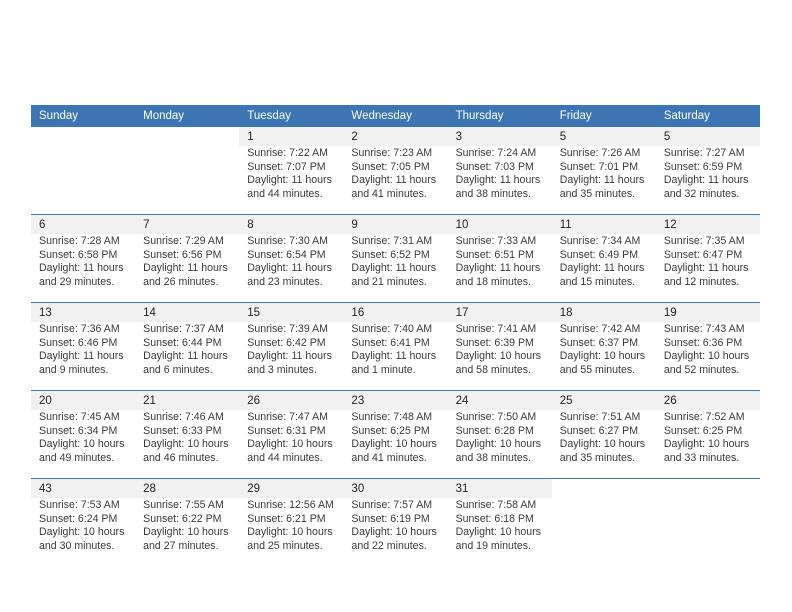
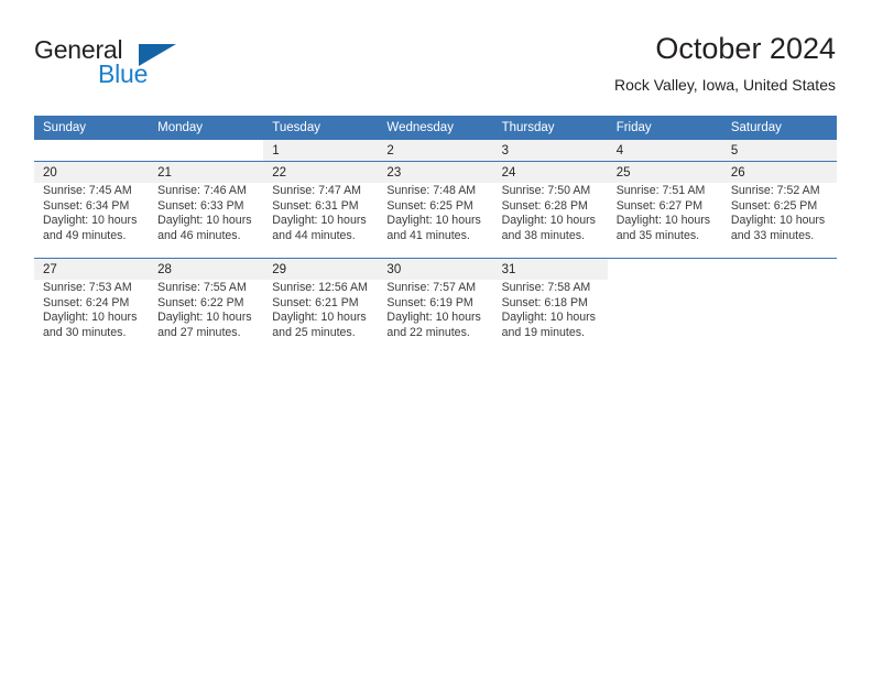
+ General
+ Blue
+ October 2024
+ Rock Valley, Iowa, United States
  Sunday	Monday	Tuesday	Wednesday	Thursday	Friday	Saturday
- 		1	2	3	5	5
+ 		1	2	3	4	5
- 		Sunrise: 7:22 AMSunset: 7:07 PMDaylight: 11 hoursand 44 minutes.	Sunrise: 7:23 AMSunset: 7:05 PMDaylight: 11 hoursand 41 minutes.	Sunrise: 7:24 AMSunset: 7:03 PMDaylight: 11 hoursand 38 minutes.	Sunrise: 7:26 AMSunset: 7:01 PMDaylight: 11 hoursand 35 minutes.	Sunrise: 7:27 AMSunset: 6:59 PMDaylight: 11 hoursand 32 minutes.
- 6	7	8	9	10	11	12
- Sunrise: 7:28 AMSunset: 6:58 PMDaylight: 11 hoursand 29 minutes.	Sunrise: 7:29 AMSunset: 6:56 PMDaylight: 11 hoursand 26 minutes.	Sunrise: 7:30 AMSunset: 6:54 PMDaylight: 11 hoursand 23 minutes.	Sunrise: 7:31 AMSunset: 6:52 PMDaylight: 11 hoursand 21 minutes.	Sunrise: 7:33 AMSunset: 6:51 PMDaylight: 11 hoursand 18 minutes.	Sunrise: 7:34 AMSunset: 6:49 PMDaylight: 11 hoursand 15 minutes.	Sunrise: 7:35 AMSunset: 6:47 PMDaylight: 11 hoursand 12 minutes.
- 13	14	15	16	17	18	19
- Sunrise: 7:36 AMSunset: 6:46 PMDaylight: 11 hoursand 9 minutes.	Sunrise: 7:37 AMSunset: 6:44 PMDaylight: 11 hoursand 6 minutes.	Sunrise: 7:39 AMSunset: 6:42 PMDaylight: 11 hoursand 3 minutes.	Sunrise: 7:40 AMSunset: 6:41 PMDaylight: 11 hoursand 1 minute.	Sunrise: 7:41 AMSunset: 6:39 PMDaylight: 10 hoursand 58 minutes.	Sunrise: 7:42 AMSunset: 6:37 PMDaylight: 10 hoursand 55 minutes.	Sunrise: 7:43 AMSunset: 6:36 PMDaylight: 10 hoursand 52 minutes.
- 20	21	26	23	24	25	26
+ 20	21	22	23	24	25	26
  Sunrise: 7:45 AMSunset: 6:34 PMDaylight: 10 hoursand 49 minutes.	Sunrise: 7:46 AMSunset: 6:33 PMDaylight: 10 hoursand 46 minutes.	Sunrise: 7:47 AMSunset: 6:31 PMDaylight: 10 hoursand 44 minutes.	Sunrise: 7:48 AMSunset: 6:25 PMDaylight: 10 hoursand 41 minutes.	Sunrise: 7:50 AMSunset: 6:28 PMDaylight: 10 hoursand 38 minutes.	Sunrise: 7:51 AMSunset: 6:27 PMDaylight: 10 hoursand 35 minutes.	Sunrise: 7:52 AMSunset: 6:25 PMDaylight: 10 hoursand 33 minutes.
- 43	28	29	30	31
+ 27	28	29	30	31
  Sunrise: 7:53 AMSunset: 6:24 PMDaylight: 10 hoursand 30 minutes.	Sunrise: 7:55 AMSunset: 6:22 PMDaylight: 10 hoursand 27 minutes.	Sunrise: 12:56 AMSunset: 6:21 PMDaylight: 10 hoursand 25 minutes.	Sunrise: 7:57 AMSunset: 6:19 PMDaylight: 10 hoursand 22 minutes.	Sunrise: 7:58 AMSunset: 6:18 PMDaylight: 10 hoursand 19 minutes.
